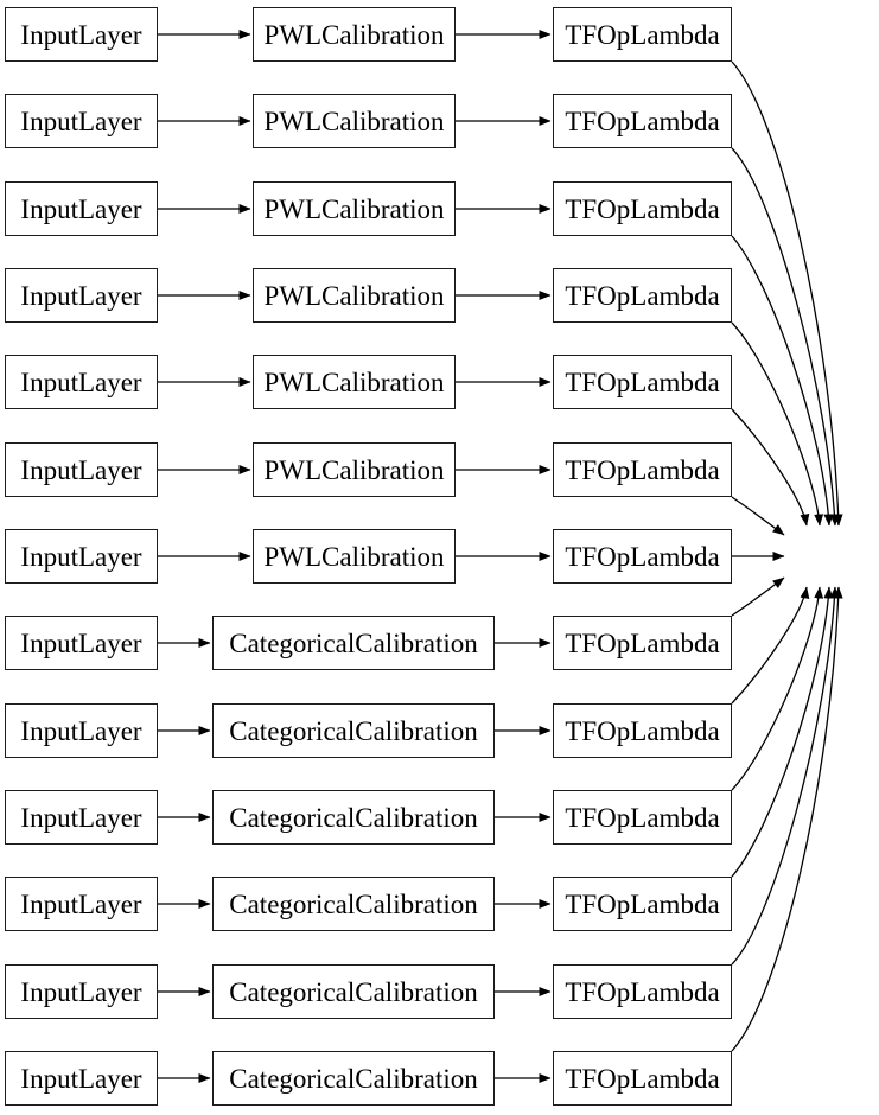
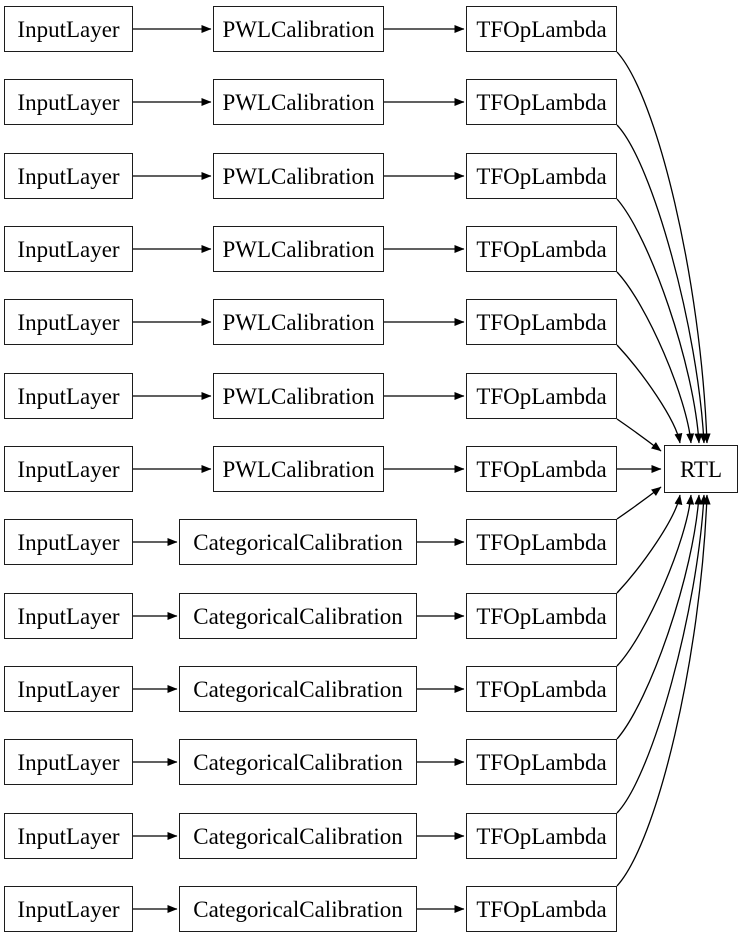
  InputLayer
  PWLCalibration
  TFOpLambda
  InputLayer
  PWLCalibration
  TFOpLambda
  InputLayer
  PWLCalibration
  TFOpLambda
  InputLayer
  PWLCalibration
  TFOpLambda
  InputLayer
  PWLCalibration
  TFOpLambda
  InputLayer
  PWLCalibration
  TFOpLambda
  InputLayer
  PWLCalibration
  TFOpLambda
  InputLayer
  CategoricalCalibration
  TFOpLambda
  InputLayer
  CategoricalCalibration
  TFOpLambda
  InputLayer
  CategoricalCalibration
  TFOpLambda
  InputLayer
  CategoricalCalibration
  TFOpLambda
  InputLayer
  CategoricalCalibration
  TFOpLambda
  InputLayer
  CategoricalCalibration
  TFOpLambda
+ RTL
